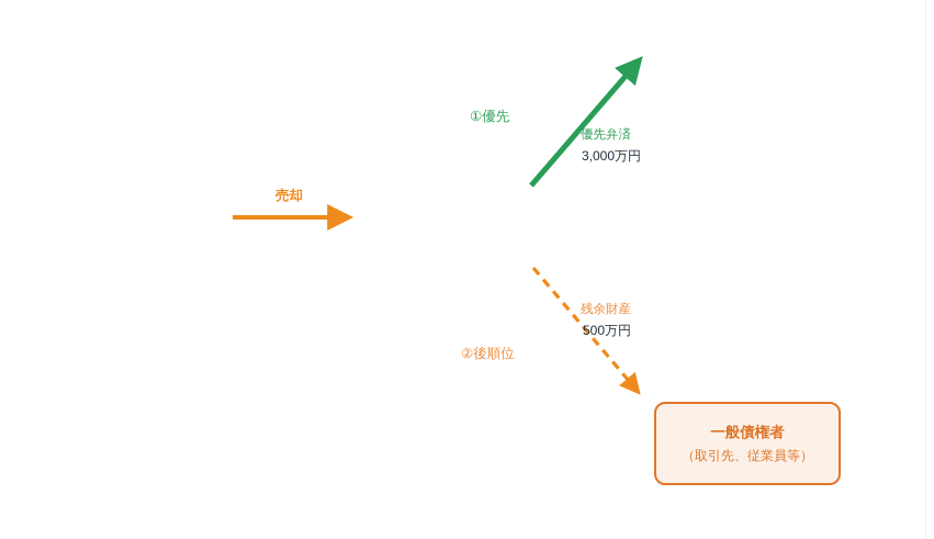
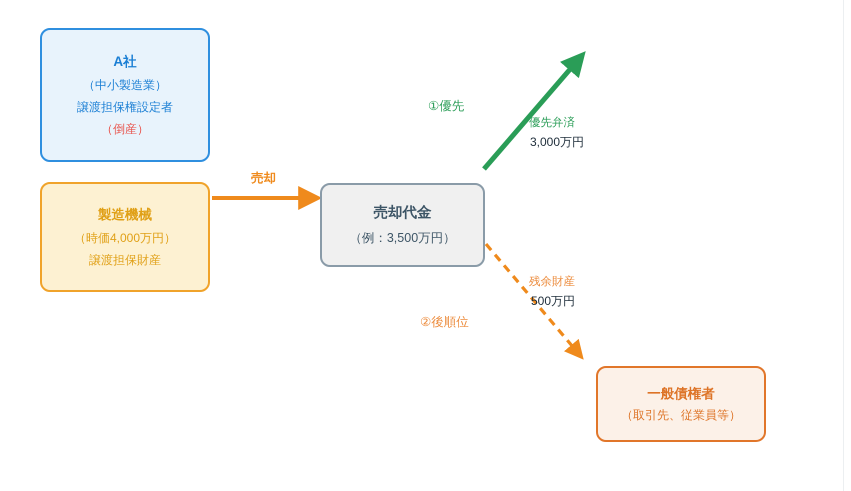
+ A社
+ （中小製造業）
+ 譲渡担保権設定者
+ （倒産）
+ 製造機械
+ （時価4,000万円）
+ 譲渡担保財産
+ 売却代金
+ （例：3,500万円）
  一般債権者
  （取引先、従業員等）
  売却
  ①優先
  優先弁済
  3,000万円
  ②後順位
  残余財産
  500万円
